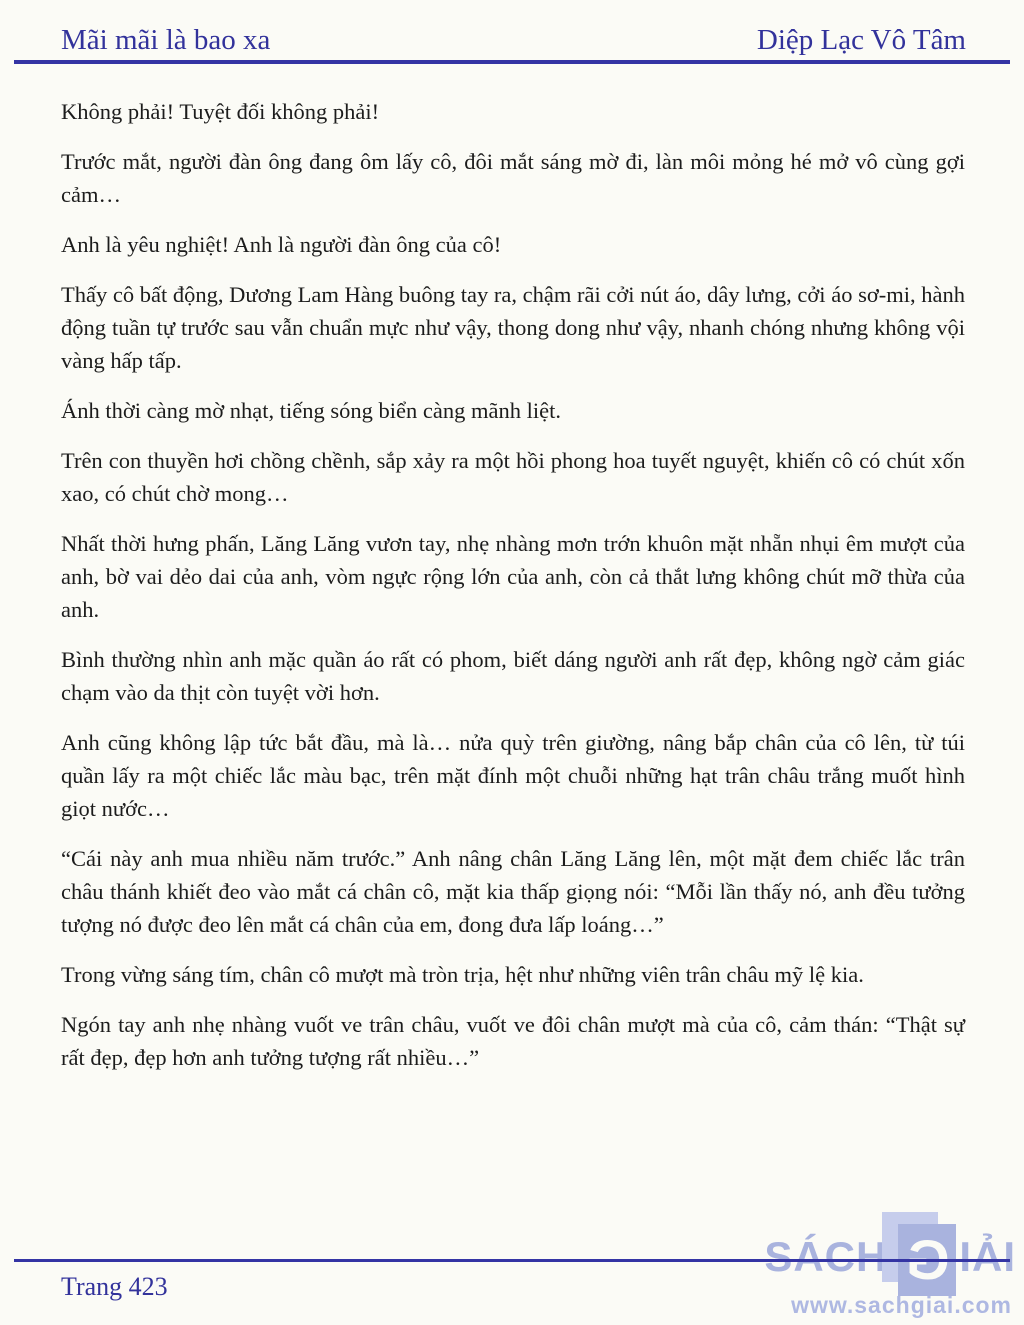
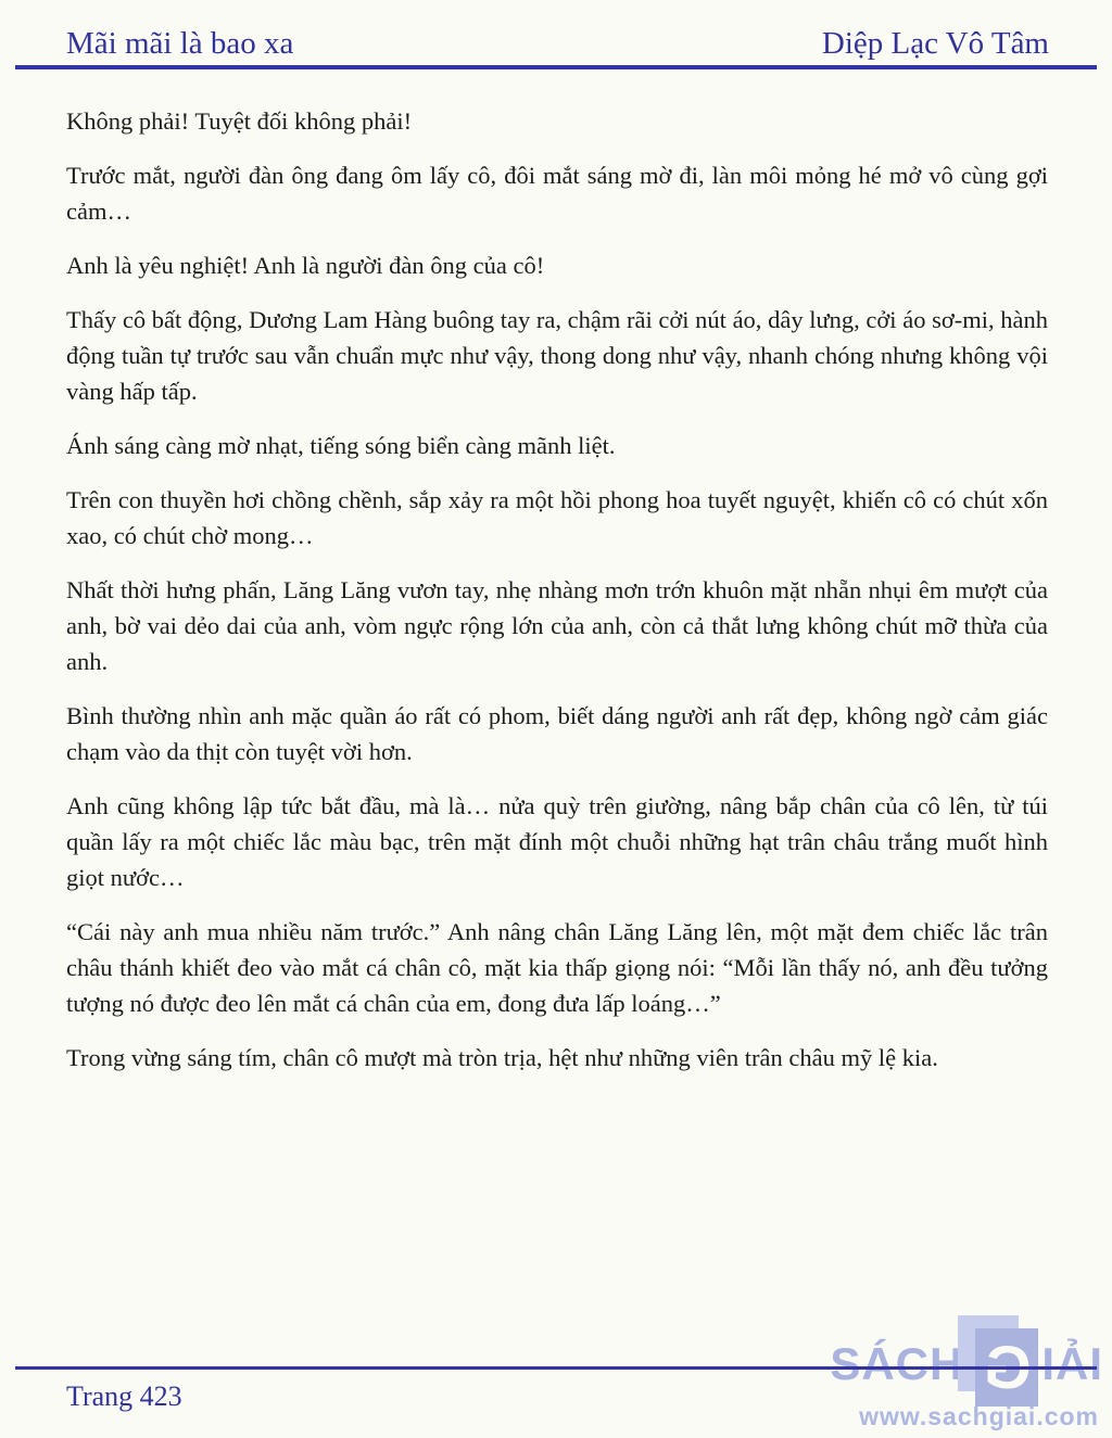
  Mãi mãi là bao xa
  Diệp Lạc Vô Tâm
  Không phải! Tuyệt đối không phải!
  Trước mắt, người đàn ông đang ôm lấy cô, đôi mắt sáng mờ đi, làn môi mỏng hé mở vô cùng gợi cảm…
  Anh là yêu nghiệt! Anh là người đàn ông của cô!
  Thấy cô bất động, Dương Lam Hàng buông tay ra, chậm rãi cởi nút áo, dây lưng, cởi áo sơ-mi, hành động tuần tự trước sau vẫn chuẩn mực như vậy, thong dong như vậy, nhanh chóng nhưng không vội vàng hấp tấp.
- Ánh thời càng mờ nhạt, tiếng sóng biển càng mãnh liệt.
+ Ánh sáng càng mờ nhạt, tiếng sóng biển càng mãnh liệt.
  Trên con thuyền hơi chồng chềnh, sắp xảy ra một hồi phong hoa tuyết nguyệt, khiến cô có chút xốn xao, có chút chờ mong…
  Nhất thời hưng phấn, Lăng Lăng vươn tay, nhẹ nhàng mơn trớn khuôn mặt nhẵn nhụi êm mượt của anh, bờ vai dẻo dai của anh, vòm ngực rộng lớn của anh, còn cả thắt lưng không chút mỡ thừa của anh.
  Bình thường nhìn anh mặc quần áo rất có phom, biết dáng người anh rất đẹp, không ngờ cảm giác chạm vào da thịt còn tuyệt vời hơn.
  Anh cũng không lập tức bắt đầu, mà là… nửa quỳ trên giường, nâng bắp chân của cô lên, từ túi quần lấy ra một chiếc lắc màu bạc, trên mặt đính một chuỗi những hạt trân châu trắng muốt hình giọt nước…
  “Cái này anh mua nhiều năm trước.” Anh nâng chân Lăng Lăng lên, một mặt đem chiếc lắc trân châu thánh khiết đeo vào mắt cá chân cô, mặt kia thấp giọng nói: “Mỗi lần thấy nó, anh đều tưởng tượng nó được đeo lên mắt cá chân của em, đong đưa lấp loáng…”
  Trong vừng sáng tím, chân cô mượt mà tròn trịa, hệt như những viên trân châu mỹ lệ kia.
- Ngón tay anh nhẹ nhàng vuốt ve trân châu, vuốt ve đôi chân mượt mà của cô, cảm thán: “Thật sự rất đẹp, đẹp hơn anh tưởng tượng rất nhiều…”
  SÁCH
  IẢI
  www.sachgiai.com
  Trang 423
